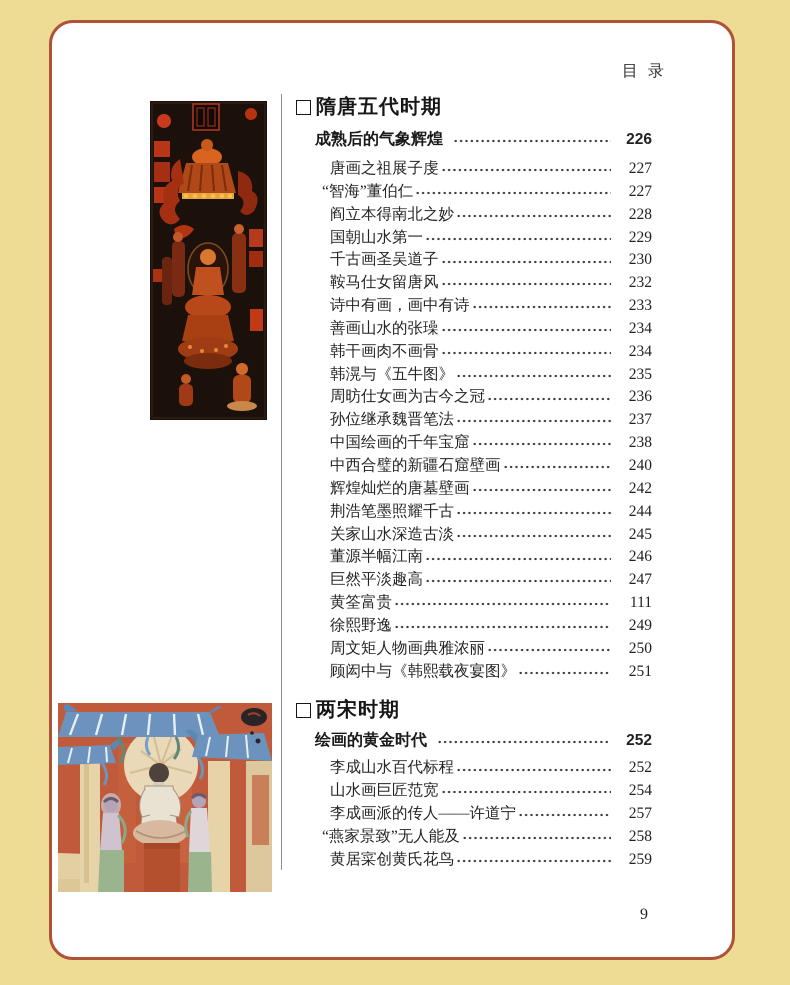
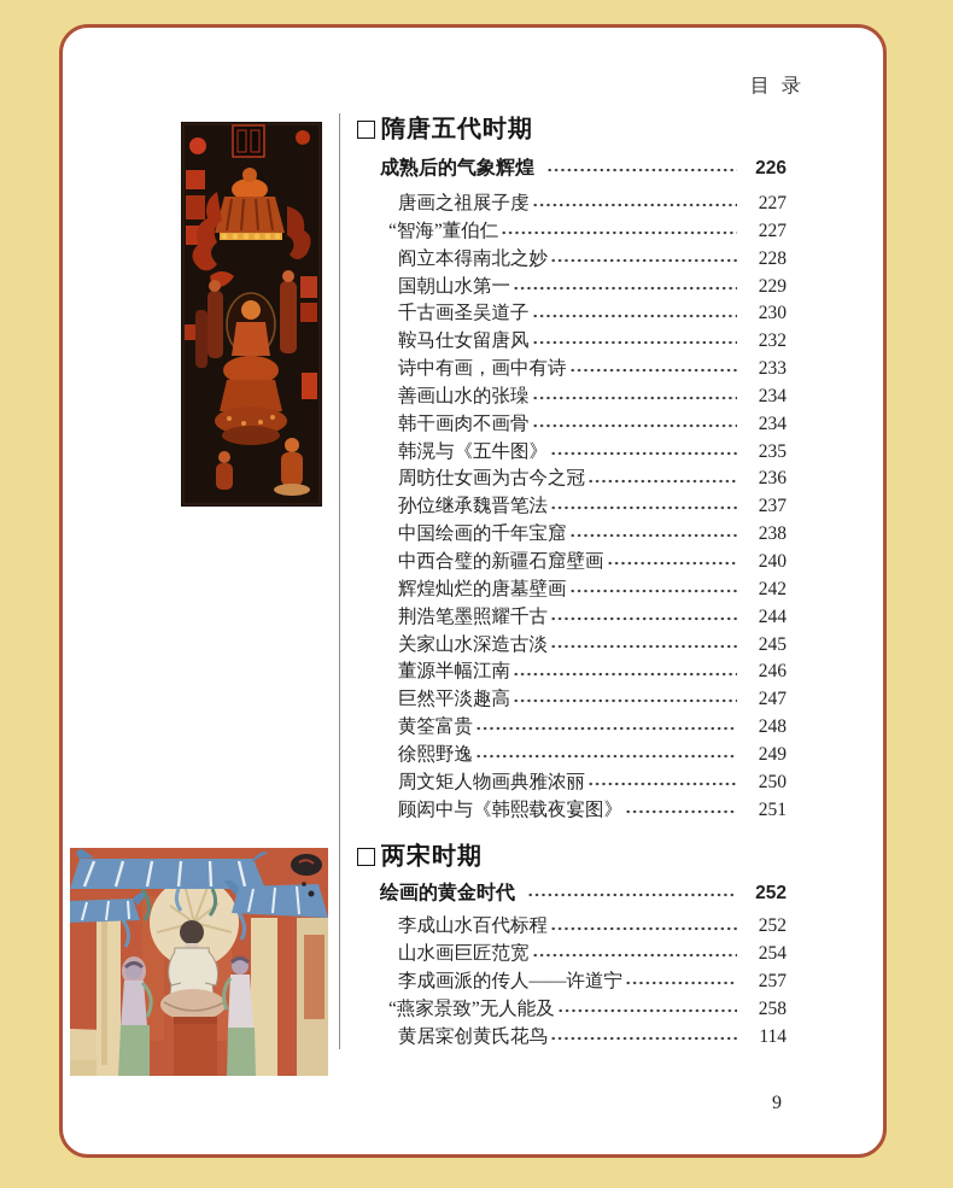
  目 录
  隋唐五代时期
  成熟后的气象辉煌
  226
  唐画之祖展子虔
  227
  “智海”董伯仁
  227
  阎立本得南北之妙
  228
  国朝山水第一
  229
  千古画圣吴道子
  230
  鞍马仕女留唐风
  232
  诗中有画，画中有诗
  233
  善画山水的张璪
  234
  韩干画肉不画骨
  234
  韩滉与《五牛图》
  235
  周昉仕女画为古今之冠
  236
  孙位继承魏晋笔法
  237
  中国绘画的千年宝窟
  238
  中西合璧的新疆石窟壁画
  240
  辉煌灿烂的唐墓壁画
  242
  荆浩笔墨照耀千古
  244
  关家山水深造古淡
  245
  董源半幅江南
  246
  巨然平淡趣高
  247
  黄筌富贵
- 111
+ 248
  徐熙野逸
  249
  周文矩人物画典雅浓丽
  250
  顾闳中与《韩熙载夜宴图》
  251
  两宋时期
  绘画的黄金时代
  252
  李成山水百代标程
  252
  山水画巨匠范宽
  254
  李成画派的传人——许道宁
  257
  “燕家景致”无人能及
  258
  黄居寀创黄氏花鸟
- 259
+ 114
  9
